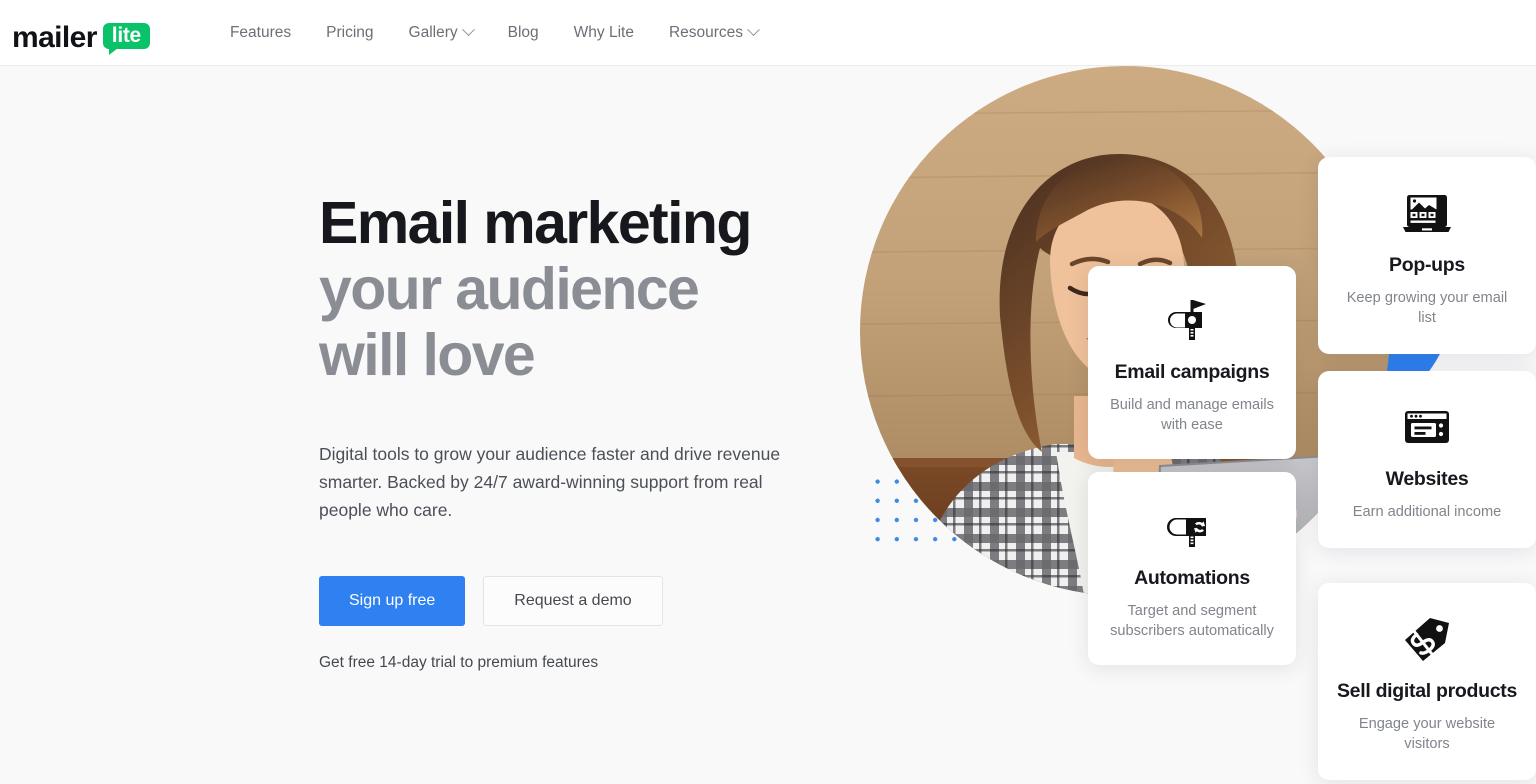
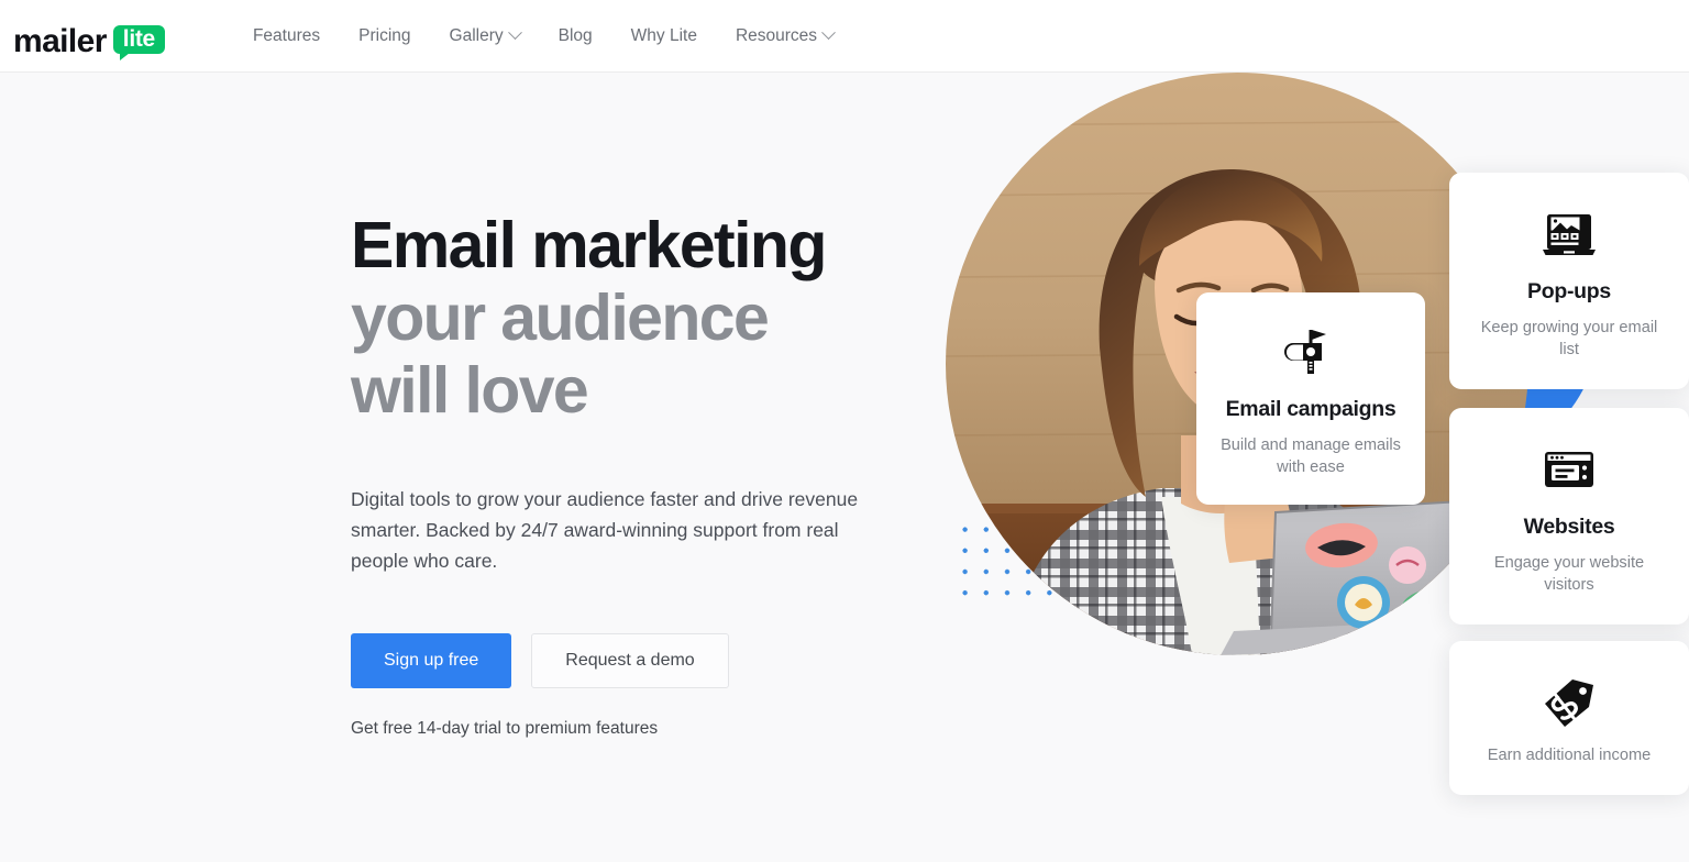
  mailer
  lite
  Features
  Pricing
  Gallery
  Blog
  Why Lite
  Resources
  Email marketing
  your audience
  will love
  Digital tools to grow your audience faster and drive revenue smarter. Backed by 24/7 award-winning support from real people who care.
  Sign up free
  Request a demo
  Get free 14-day trial to premium features
  Email campaigns
  Build and manage emails with ease
- Automations
- Target and segment subscribers automatically
  Pop-ups
  Keep growing your email list
  Websites
- Earn additional income
+ Engage your website visitors
- Sell digital products
- Engage your website visitors
+ Earn additional income
